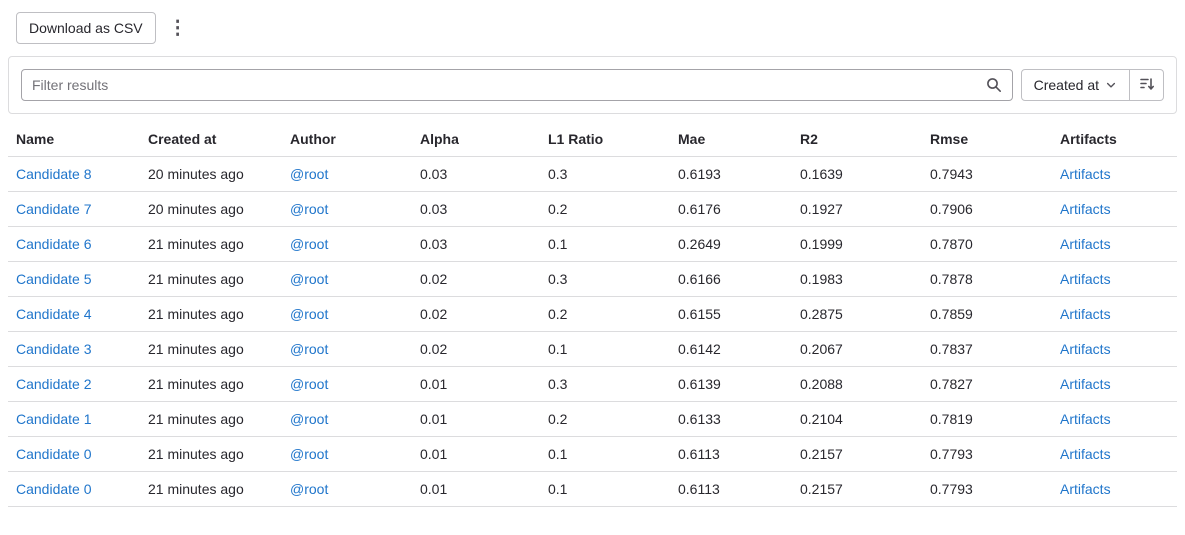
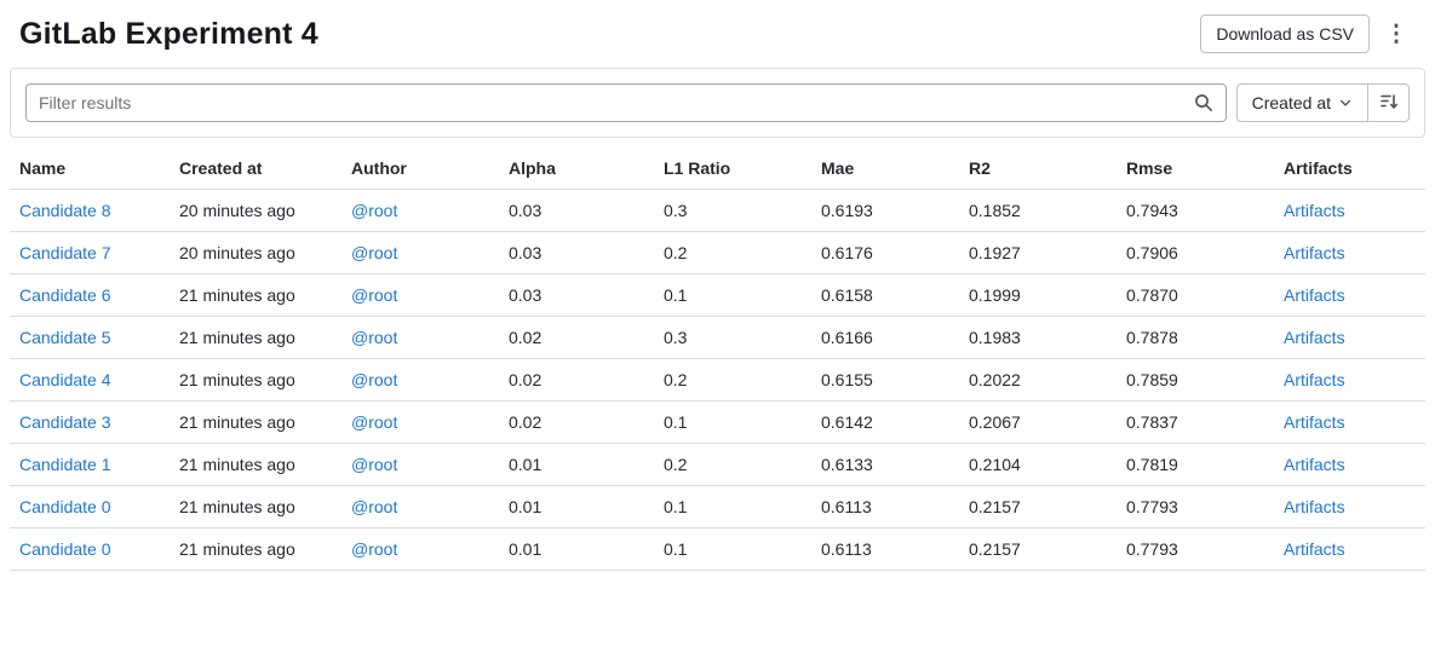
+ GitLab Experiment 4
  Download as CSV
  ⋮
  Filter results
  Created at
  Name	Created at	Author	Alpha	L1 Ratio	Mae	R2	Rmse	Artifacts
- Candidate 8	20 minutes ago	@root	0.03	0.3	0.6193	0.1639	0.7943	Artifacts
+ Candidate 8	20 minutes ago	@root	0.03	0.3	0.6193	0.1852	0.7943	Artifacts
  Candidate 7	20 minutes ago	@root	0.03	0.2	0.6176	0.1927	0.7906	Artifacts
- Candidate 6	21 minutes ago	@root	0.03	0.1	0.2649	0.1999	0.7870	Artifacts
+ Candidate 6	21 minutes ago	@root	0.03	0.1	0.6158	0.1999	0.7870	Artifacts
  Candidate 5	21 minutes ago	@root	0.02	0.3	0.6166	0.1983	0.7878	Artifacts
- Candidate 4	21 minutes ago	@root	0.02	0.2	0.6155	0.2875	0.7859	Artifacts
+ Candidate 4	21 minutes ago	@root	0.02	0.2	0.6155	0.2022	0.7859	Artifacts
  Candidate 3	21 minutes ago	@root	0.02	0.1	0.6142	0.2067	0.7837	Artifacts
- Candidate 2	21 minutes ago	@root	0.01	0.3	0.6139	0.2088	0.7827	Artifacts
  Candidate 1	21 minutes ago	@root	0.01	0.2	0.6133	0.2104	0.7819	Artifacts
  Candidate 0	21 minutes ago	@root	0.01	0.1	0.6113	0.2157	0.7793	Artifacts
  Candidate 0	21 minutes ago	@root	0.01	0.1	0.6113	0.2157	0.7793	Artifacts
